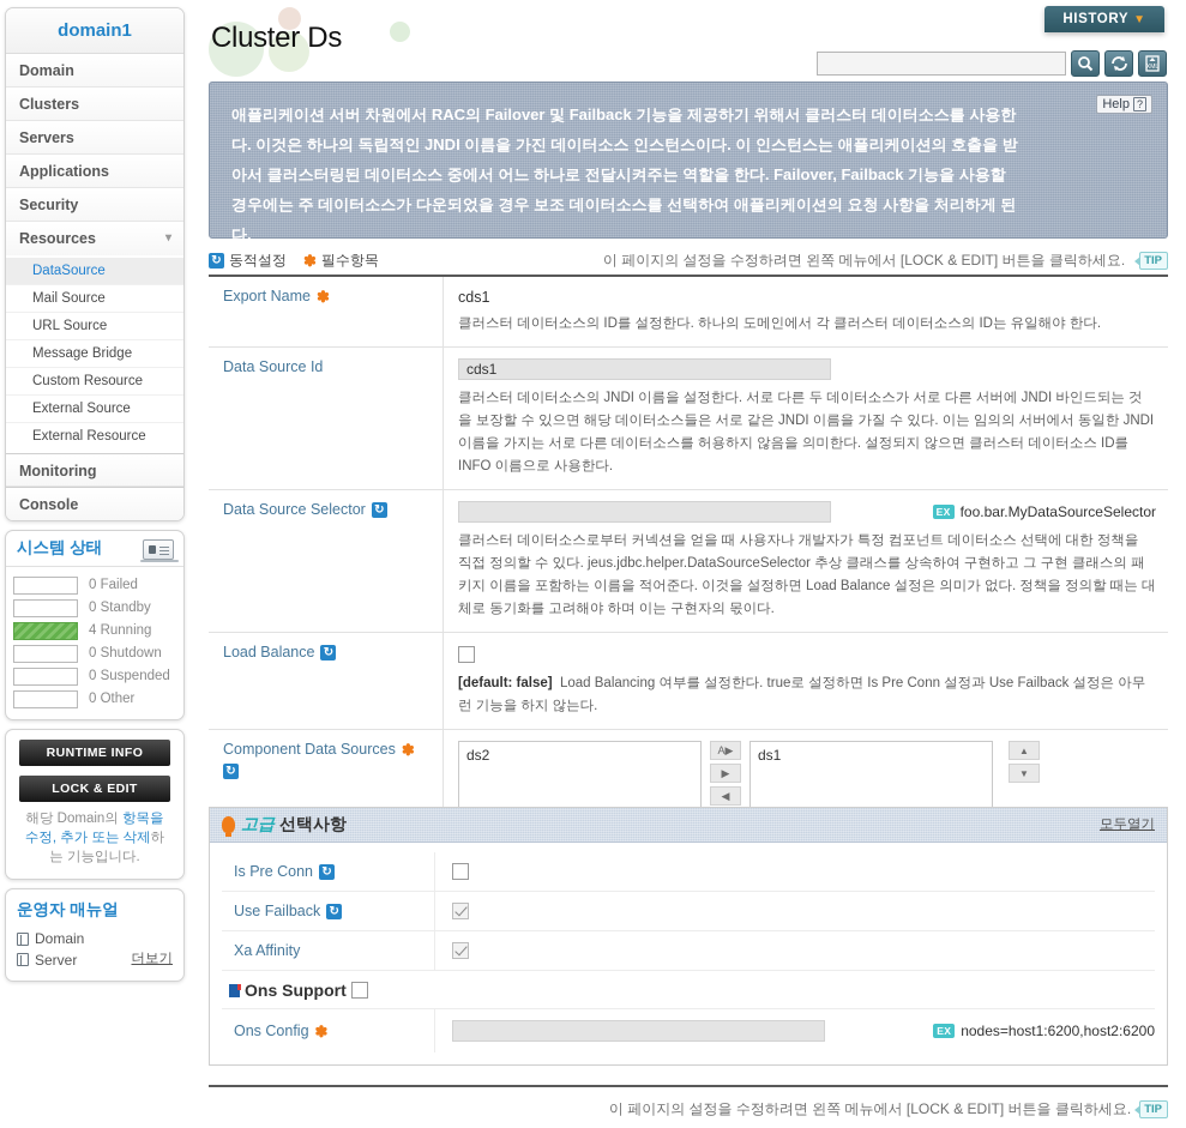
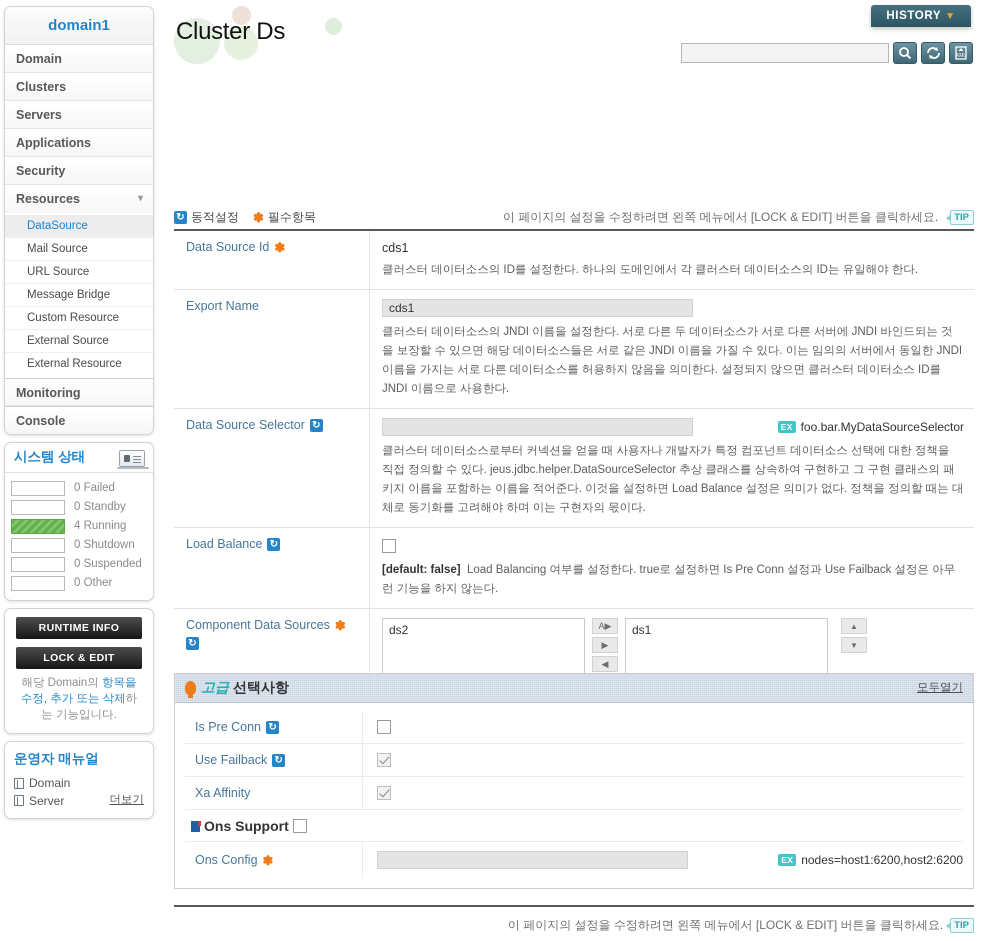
  domain1
  Domain
  Clusters
  Servers
  Applications
  Security
  Resources
  ▾
  DataSource
  Mail Source
  URL Source
  Message Bridge
  Custom Resource
  External Source
  External Resource
  Monitoring
  Console
  시스템 상태
  0 Failed
  0 Standby
  4 Running
  0 Shutdown
  0 Suspended
  0 Other
  RUNTIME INFO
  LOCK & EDIT
  해당 Domain의 항목을 수정, 추가 또는 삭제하는 기능입니다.
  운영자 매뉴얼
  Domain
  Server
  더보기
  Cluster Ds
  HISTORY ▼
- 애플리케이션 서버 차원에서 RAC의 Failover 및 Failback 기능을 제공하기 위해서 클러스터 데이터소스를 사용한다. 이것은 하나의 독립적인 JNDI 이름을 가진 데이터소스 인스턴스이다. 이 인스턴스는 애플리케이션의 호출을 받아서 클러스터링된 데이터소스 중에서 어느 하나로 전달시켜주는 역할을 한다. Failover, Failback 기능을 사용할 경우에는 주 데이터소스가 다운되었을 경우 보조 데이터소스를 선택하여 애플리케이션의 요청 사항을 처리하게 된다.
- Help
- ?
  ↻
  동적설정
  ✽
  필수항목
  이 페이지의 설정을 수정하려면 왼쪽 메뉴에서 [LOCK & EDIT] 버튼을 클릭하세요.
  TIP
- Export Name
+ Data Source Id
  ✽
  cds1
  클러스터 데이터소스의 ID를 설정한다. 하나의 도메인에서 각 클러스터 데이터소스의 ID는 유일해야 한다.
- Data Source Id
+ Export Name
  cds1
- 클러스터 데이터소스의 JNDI 이름을 설정한다. 서로 다른 두 데이터소스가 서로 다른 서버에 JNDI 바인드되는 것을 보장할 수 있으면 해당 데이터소스들은 서로 같은 JNDI 이름을 가질 수 있다. 이는 임의의 서버에서 동일한 JNDI 이름을 가지는 서로 다른 데이터소스를 허용하지 않음을 의미한다. 설정되지 않으면 클러스터 데이터소스 ID를 INFO 이름으로 사용한다.
+ 클러스터 데이터소스의 JNDI 이름을 설정한다. 서로 다른 두 데이터소스가 서로 다른 서버에 JNDI 바인드되는 것을 보장할 수 있으면 해당 데이터소스들은 서로 같은 JNDI 이름을 가질 수 있다. 이는 임의의 서버에서 동일한 JNDI 이름을 가지는 서로 다른 데이터소스를 허용하지 않음을 의미한다. 설정되지 않으면 클러스터 데이터소스 ID를 JNDI 이름으로 사용한다.
  Data Source Selector
  ↻
  EX
  foo.bar.MyDataSourceSelector
  클러스터 데이터소스로부터 커넥션을 얻을 때 사용자나 개발자가 특정 컴포넌트 데이터소스 선택에 대한 정책을 직접 정의할 수 있다. jeus.jdbc.helper.DataSourceSelector 추상 클래스를 상속하여 구현하고 그 구현 클래스의 패키지 이름을 포함하는 이름을 적어준다. 이것을 설정하면 Load Balance 설정은 의미가 없다. 정책을 정의할 때는 대체로 동기화를 고려해야 하며 이는 구현자의 몫이다.
  Load Balance
  ↻
  [default: false] Load Balancing 여부를 설정한다. true로 설정하면 Is Pre Conn 설정과 Use Failback 설정은 아무런 기능을 하지 않는다.
  Component Data Sources
  ✽
  ↻
  ds2
  A▶
  ▶
  ◀
  ds1
  ▲
  ▼
  고급
  선택사항
  모두열기
  Is Pre Conn
  ↻
  Use Failback
  ↻
  Xa Affinity
  Ons Support
  Ons Config
  ✽
  EX
  nodes=host1:6200,host2:6200
  이 페이지의 설정을 수정하려면 왼쪽 메뉴에서 [LOCK & EDIT] 버튼을 클릭하세요.
  TIP
